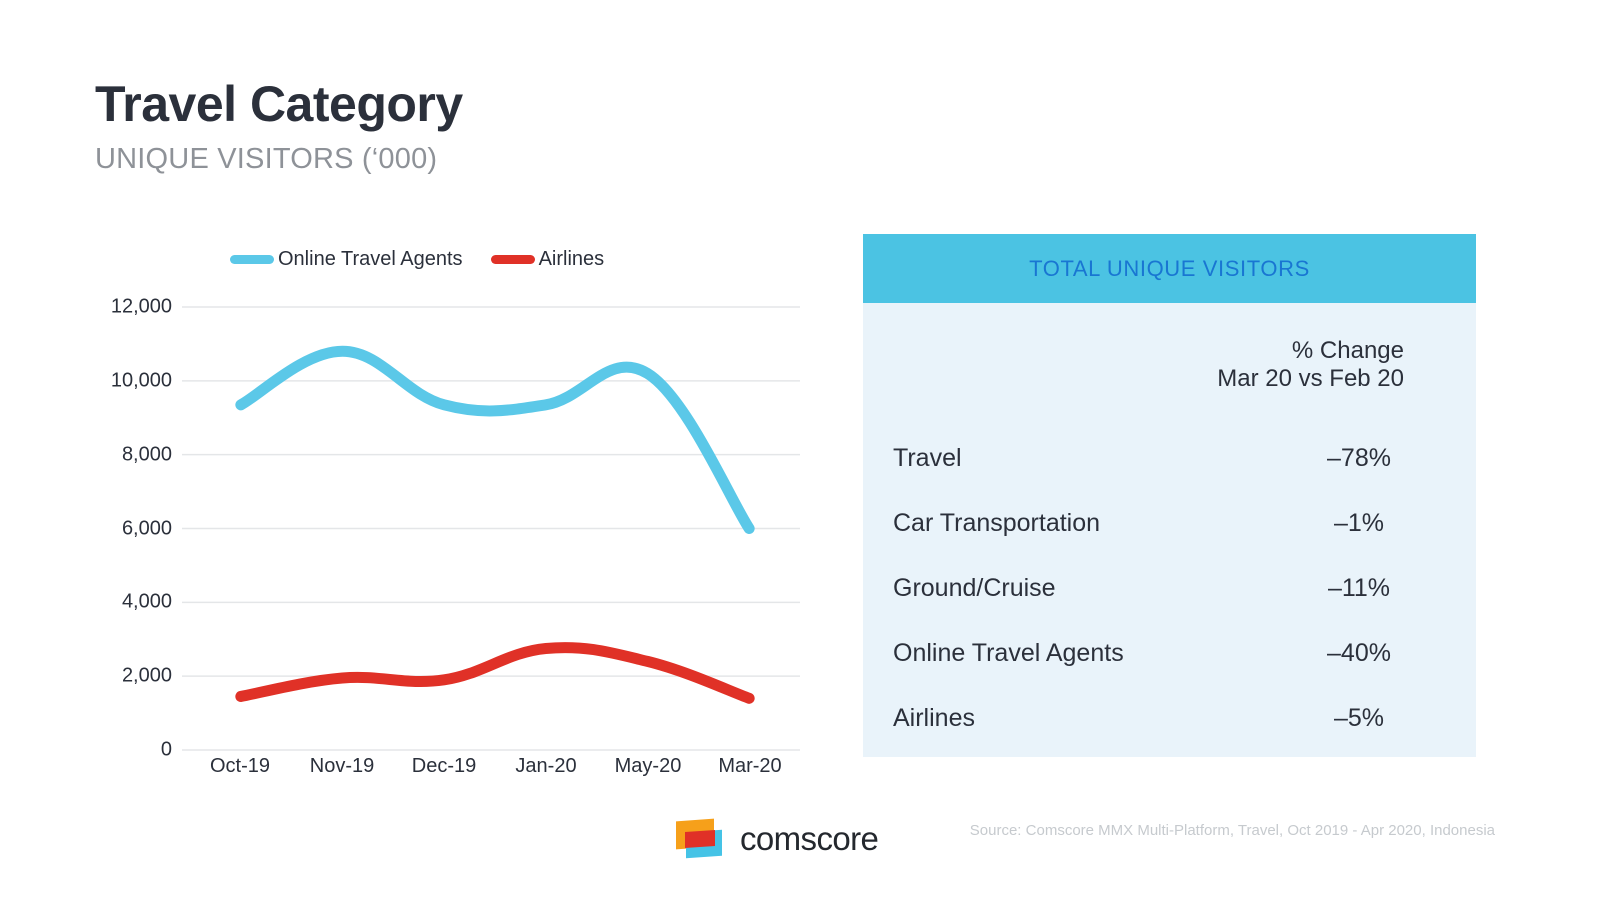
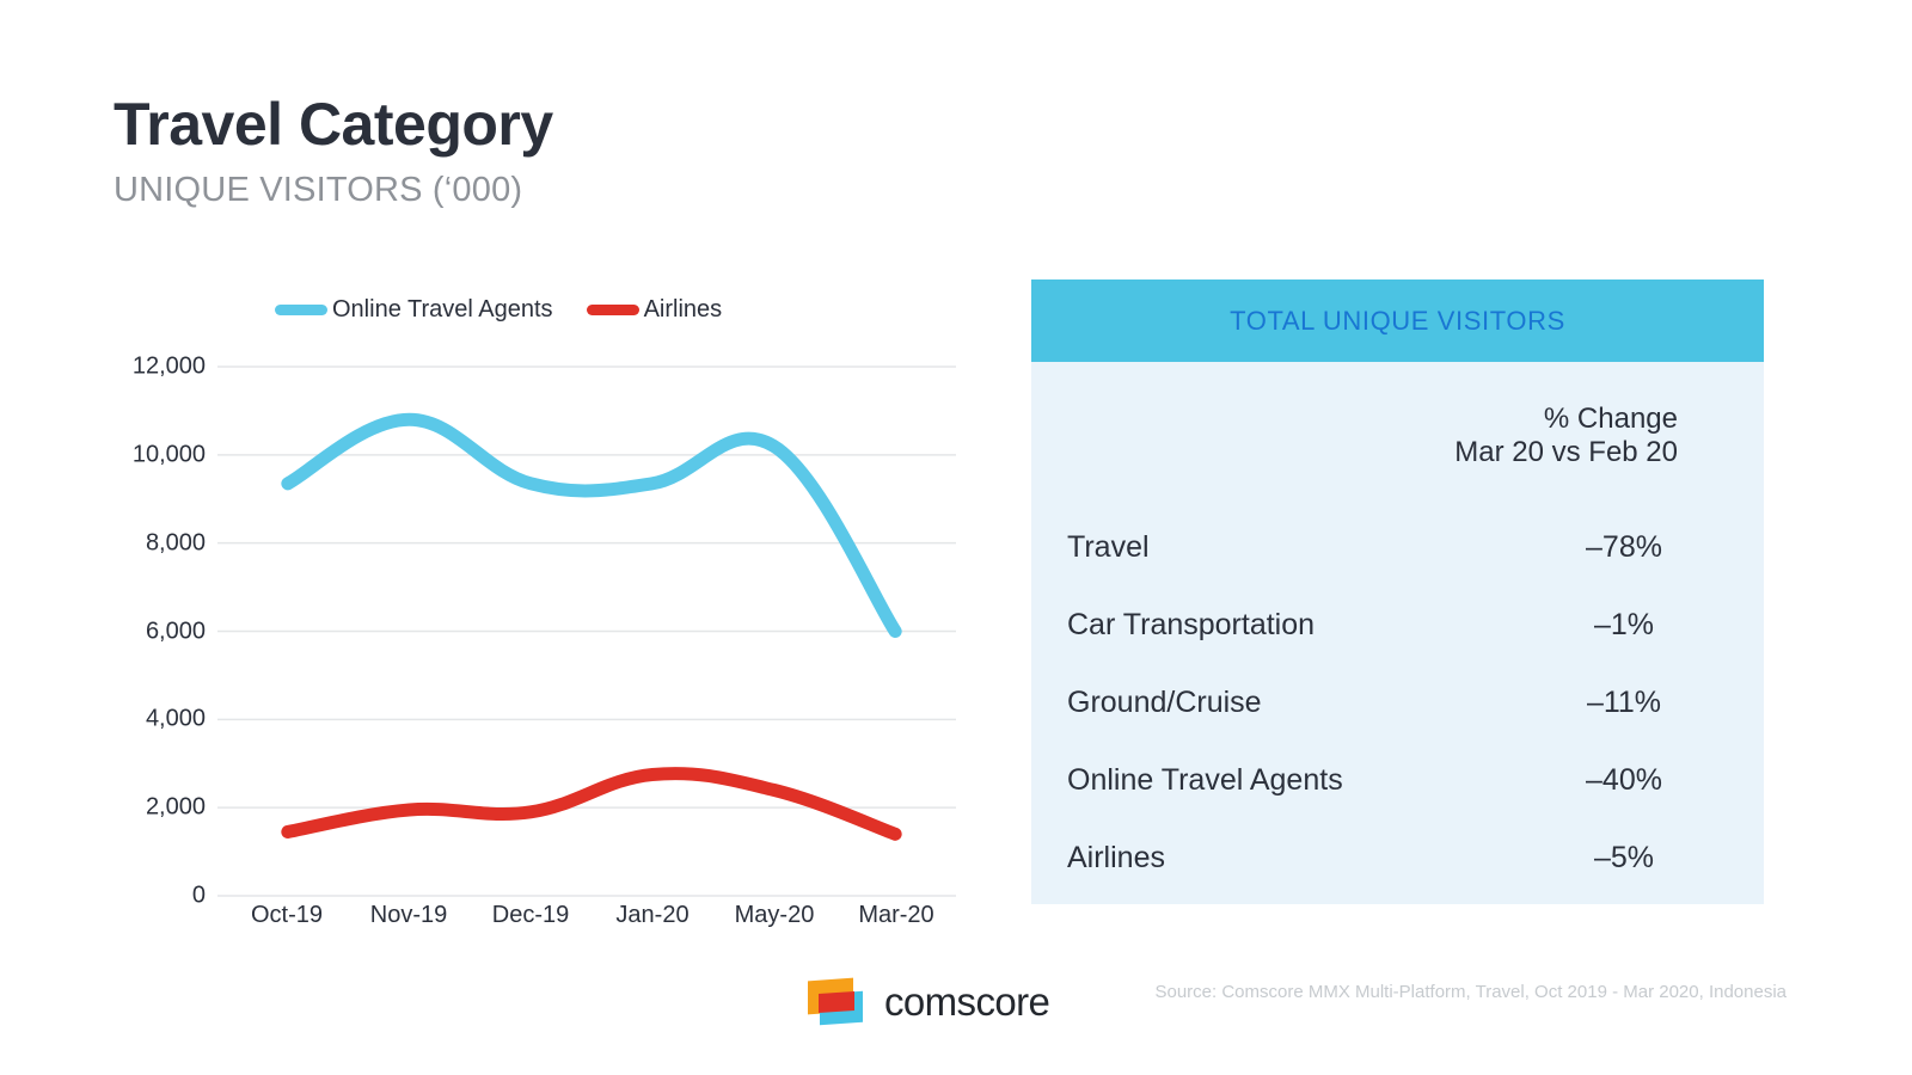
  Travel Category
  UNIQUE VISITORS (‘000)
  Online Travel Agents
  Airlines
  12,000
  10,000
  8,000
  6,000
  4,000
  2,000
  0
  Oct-19
  Nov-19
  Dec-19
  Jan-20
  May-20
  Mar-20
  TOTAL UNIQUE VISITORS
  % Change
  Mar 20 vs Feb 20
  Travel
  –78%
  Car Transportation
  –1%
  Ground/Cruise
  –11%
  Online Travel Agents
  –40%
  Airlines
  –5%
  comscore
- Source: Comscore MMX Multi-Platform, Travel, Oct 2019 - Apr 2020, Indonesia
+ Source: Comscore MMX Multi-Platform, Travel, Oct 2019 - Mar 2020, Indonesia
